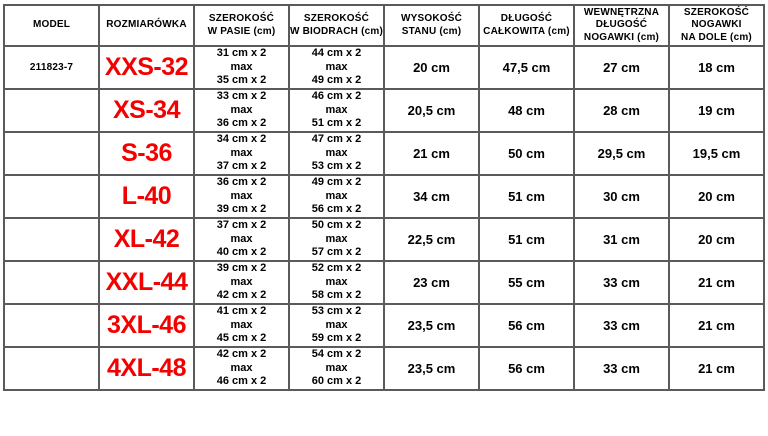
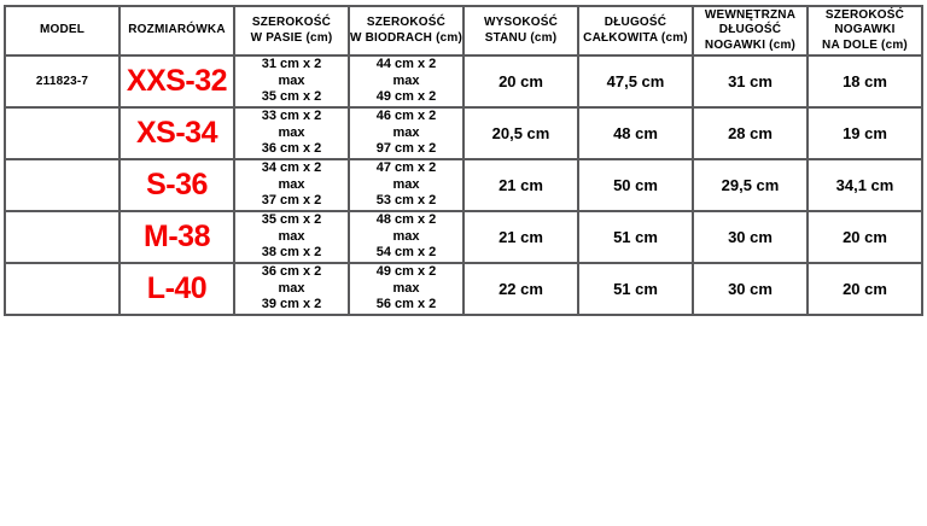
  MODEL	ROZMIARÓWKA	SZEROKOŚĆ W PASIE (cm)	SZEROKOŚĆ W BIODRACH (cm)	WYSOKOŚĆ STANU (cm)	DŁUGOŚĆ CAŁKOWITA (cm)	WEWNĘTRZNA DŁUGOŚĆ NOGAWKI (cm)	SZEROKOŚĆ NOGAWKI NA DOLE (cm)
- 211823-7	XXS-32	31 cm x 2 max 35 cm x 2	44 cm x 2 max 49 cm x 2	20 cm	47,5 cm	27 cm	18 cm
+ 211823-7	XXS-32	31 cm x 2 max 35 cm x 2	44 cm x 2 max 49 cm x 2	20 cm	47,5 cm	31 cm	18 cm
- 	XS-34	33 cm x 2 max 36 cm x 2	46 cm x 2 max 51 cm x 2	20,5 cm	48 cm	28 cm	19 cm
+ 	XS-34	33 cm x 2 max 36 cm x 2	46 cm x 2 max 97 cm x 2	20,5 cm	48 cm	28 cm	19 cm
- 	S-36	34 cm x 2 max 37 cm x 2	47 cm x 2 max 53 cm x 2	21 cm	50 cm	29,5 cm	19,5 cm
+ 	S-36	34 cm x 2 max 37 cm x 2	47 cm x 2 max 53 cm x 2	21 cm	50 cm	29,5 cm	34,1 cm
+ 	M-38	35 cm x 2 max 38 cm x 2	48 cm x 2 max 54 cm x 2	21 cm	51 cm	30 cm	20 cm
- 	L-40	36 cm x 2 max 39 cm x 2	49 cm x 2 max 56 cm x 2	34 cm	51 cm	30 cm	20 cm
+ 	L-40	36 cm x 2 max 39 cm x 2	49 cm x 2 max 56 cm x 2	22 cm	51 cm	30 cm	20 cm
- 	XL-42	37 cm x 2 max 40 cm x 2	50 cm x 2 max 57 cm x 2	22,5 cm	51 cm	31 cm	20 cm
- 	XXL-44	39 cm x 2 max 42 cm x 2	52 cm x 2 max 58 cm x 2	23 cm	55 cm	33 cm	21 cm
- 	3XL-46	41 cm x 2 max 45 cm x 2	53 cm x 2 max 59 cm x 2	23,5 cm	56 cm	33 cm	21 cm
- 	4XL-48	42 cm x 2 max 46 cm x 2	54 cm x 2 max 60 cm x 2	23,5 cm	56 cm	33 cm	21 cm
